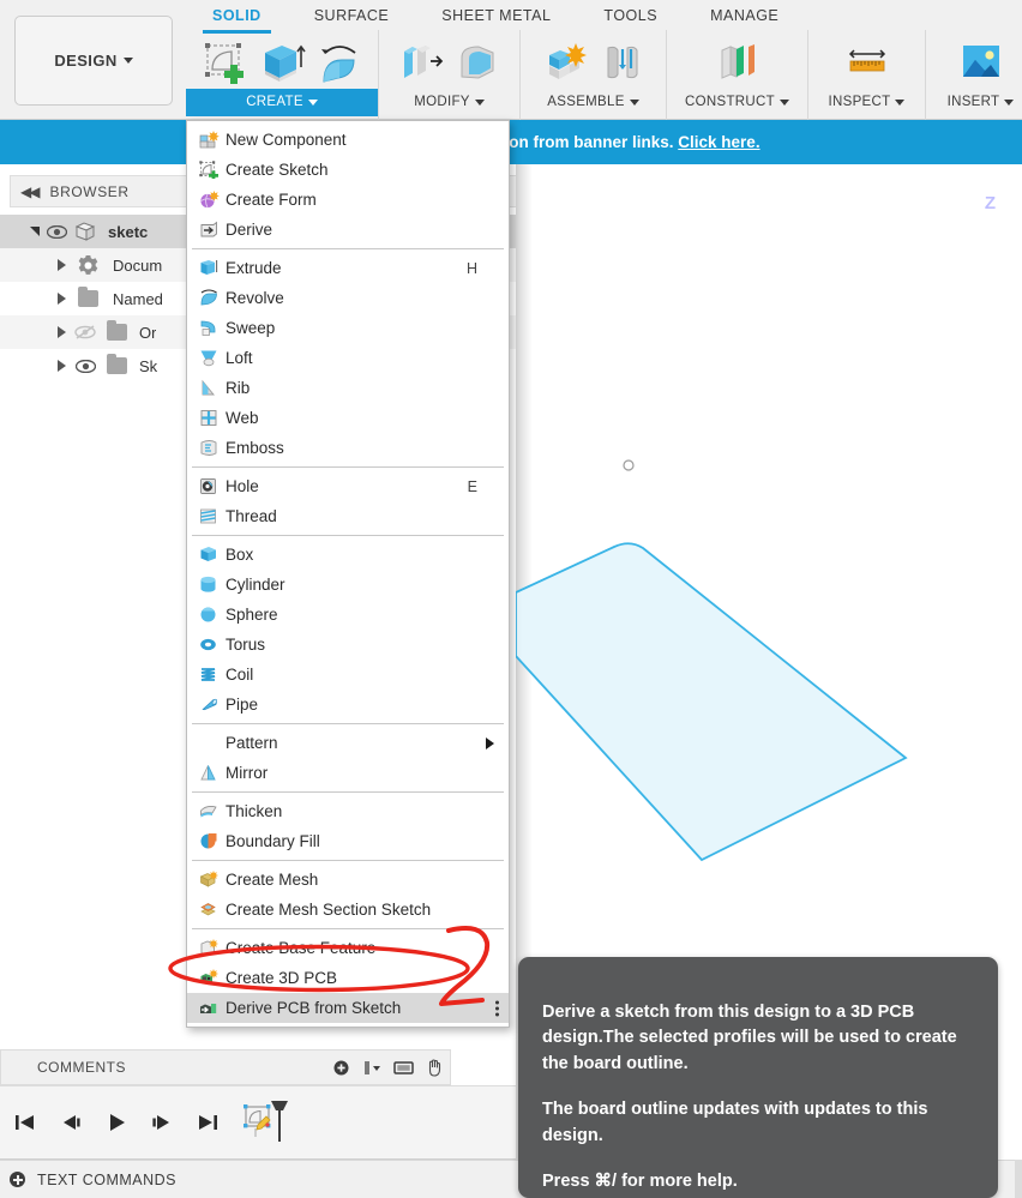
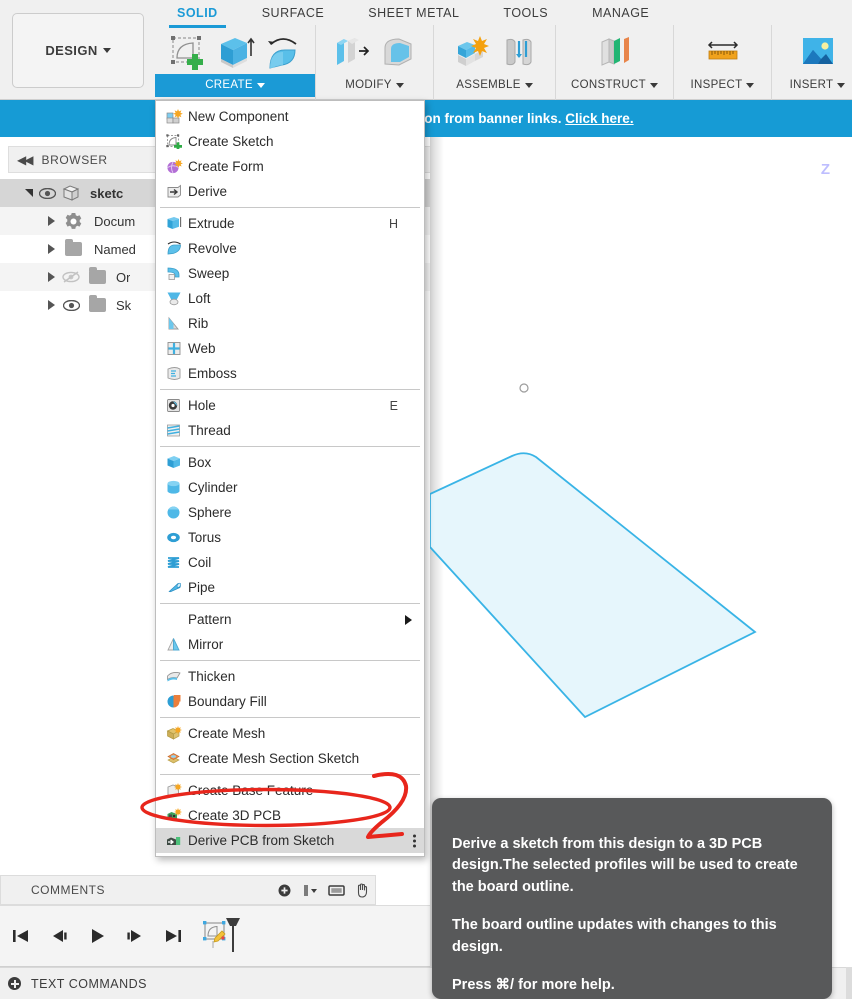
  DESIGN
  SOLID
  SURFACE
  SHEET METAL
  TOOLS
  MANAGE
  CREATE
  MODIFY
  ASSEMBLE
  CONSTRUCT
  INSPECT
  INSERT
  on from banner links. Click here.
  ◀◀
  BROWSER
  sketc
  Docum
  Named
  Or
  Sk
  Z
  New Component
  Create Sketch
  Create Form
  Derive
  Extrude
  H
  Revolve
  Sweep
  Loft
  Rib
  Web
  Emboss
  Hole
  E
  Thread
  Box
  Cylinder
  Sphere
  Torus
  Coil
  Pipe
  Pattern
  Mirror
  Thicken
  Boundary Fill
  Create Mesh
  Create Mesh Section Sketch
  Create 3D PCB
  Derive PCB from Sketch
  Derive a sketch from this design to a 3D PCB design.The selected profiles will be used to create the board outline.
- The board outline updates with updates to this design.
+ The board outline updates with changes to this design.
  Press ⌘/ for more help.
  COMMENTS
  TEXT COMMANDS
